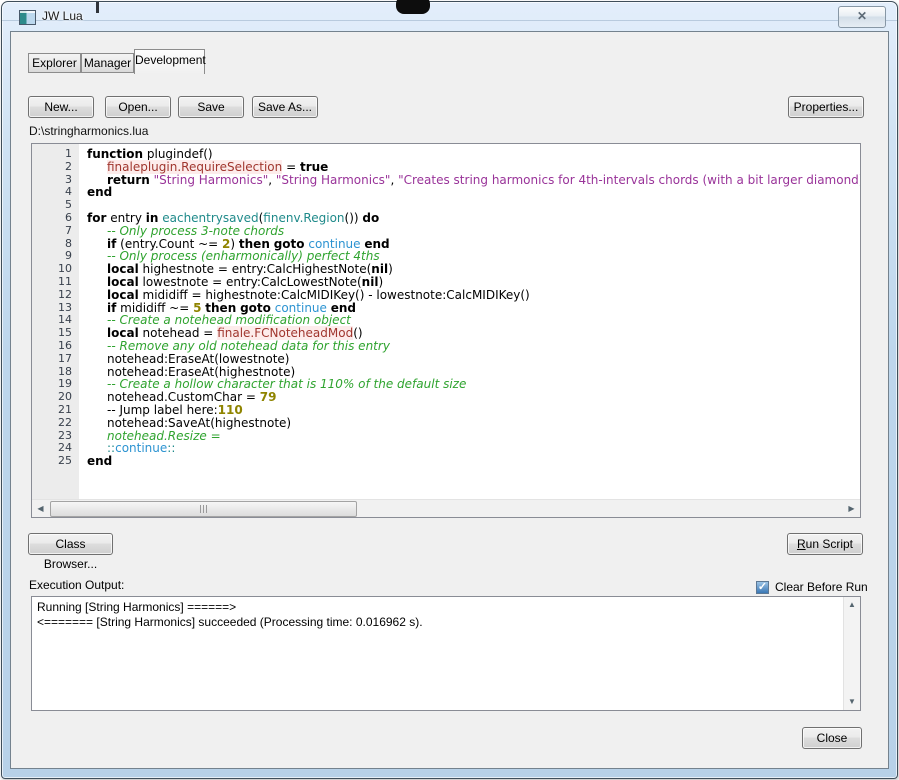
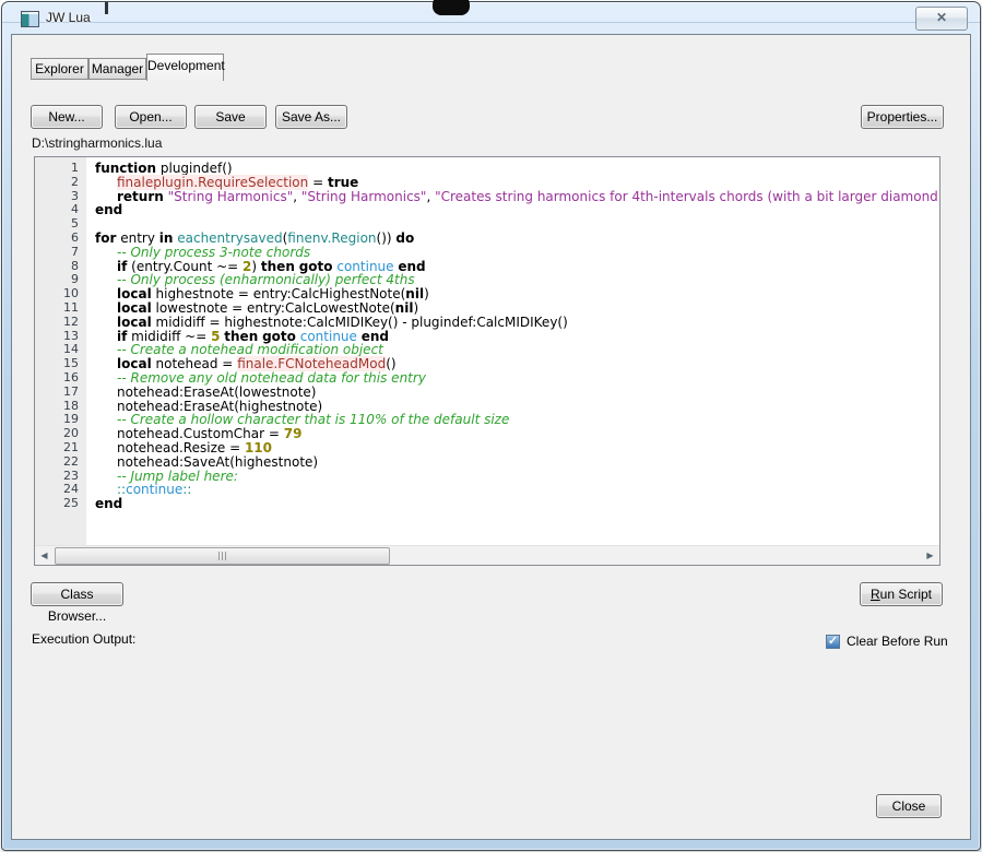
  JW Lua
  ✕
  Explorer
  Manager
  Development
  New...
  Open...
  Save
  Save As...
  Properties...
  D:\stringharmonics.lua
  1
  2
  3
  4
  5
  6
  7
  8
  9
  10
  11
  12
  13
  14
  15
  16
  17
  18
  19
  20
  21
  22
  23
  24
  25
  function plugindef()
  finaleplugin.RequireSelection = true
  return "String Harmonics", "String Harmonics", "Creates string harmonics for 4th-intervals chords (with a bit larger diamond
  end
  for entry in eachentrysaved(finenv.Region()) do
  -- Only process 3-note chords
  if (entry.Count ~= 2) then goto continue end
  -- Only process (enharmonically) perfect 4ths
  local highestnote = entry:CalcHighestNote(nil)
  local lowestnote = entry:CalcLowestNote(nil)
- local mididiff = highestnote:CalcMIDIKey() - lowestnote:CalcMIDIKey()
+ local mididiff = highestnote:CalcMIDIKey() - plugindef:CalcMIDIKey()
  if mididiff ~= 5 then goto continue end
  -- Create a notehead modification object
  local notehead = finale.FCNoteheadMod()
  -- Remove any old notehead data for this entry
  notehead:EraseAt(lowestnote)
  notehead:EraseAt(highestnote)
  -- Create a hollow character that is 110% of the default size
  notehead.CustomChar = 79
- -- Jump label here:110
+ notehead.Resize = 110
  notehead:SaveAt(highestnote)
- notehead.Resize =
+ -- Jump label here:
  ::continue::
  end
  ◀
  ▶
  Class Browser...
  Run Script
  Execution Output:
  ✓
  Clear Before Run
- Running [String Harmonics] ======>
- <======= [String Harmonics] succeeded (Processing time: 0.016962 s).
- ▲
- ▼
  Close
